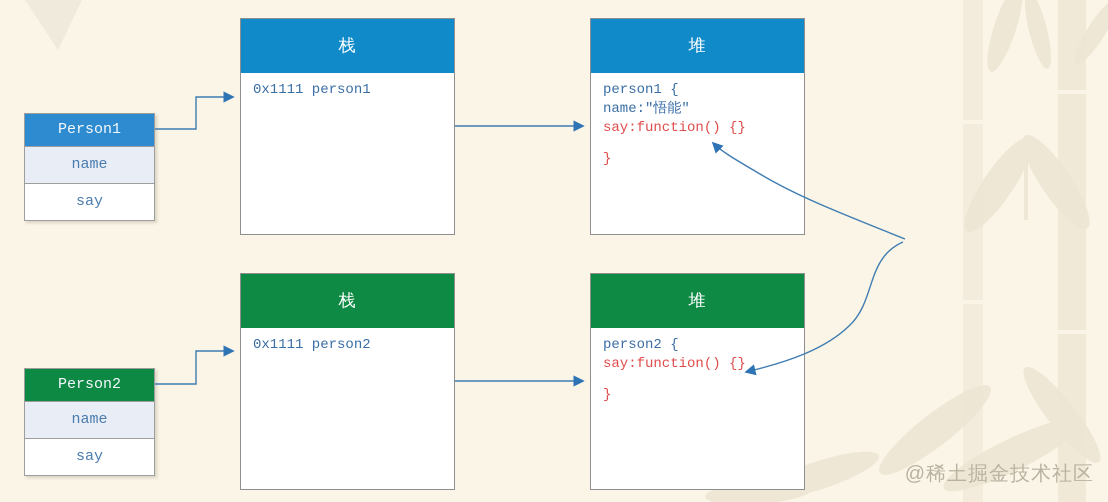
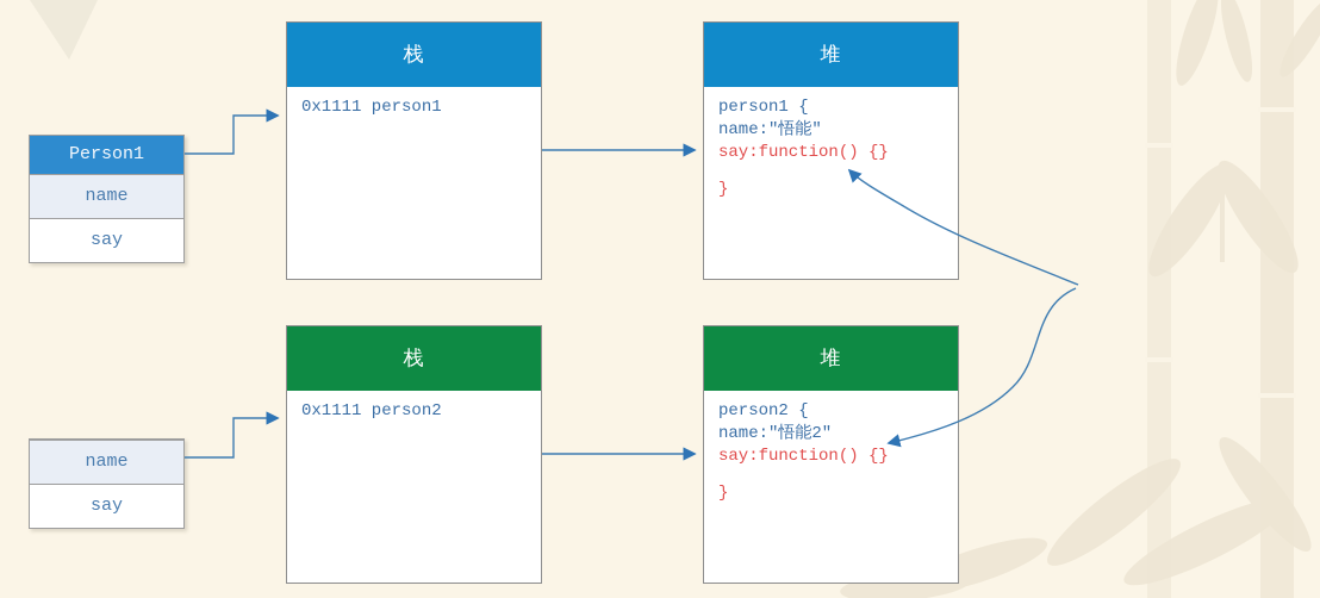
  Person1
  name
  say
- Person2
  name
  say
  栈
  0x1111 person1
  堆
  person1 {
  name:″悟能″
  say:function() {}
  }
  栈
  0x1111 person2
  堆
  person2 {
+ name:″悟能2″
  say:function() {}
  }
- @稀土掘金技术社区
